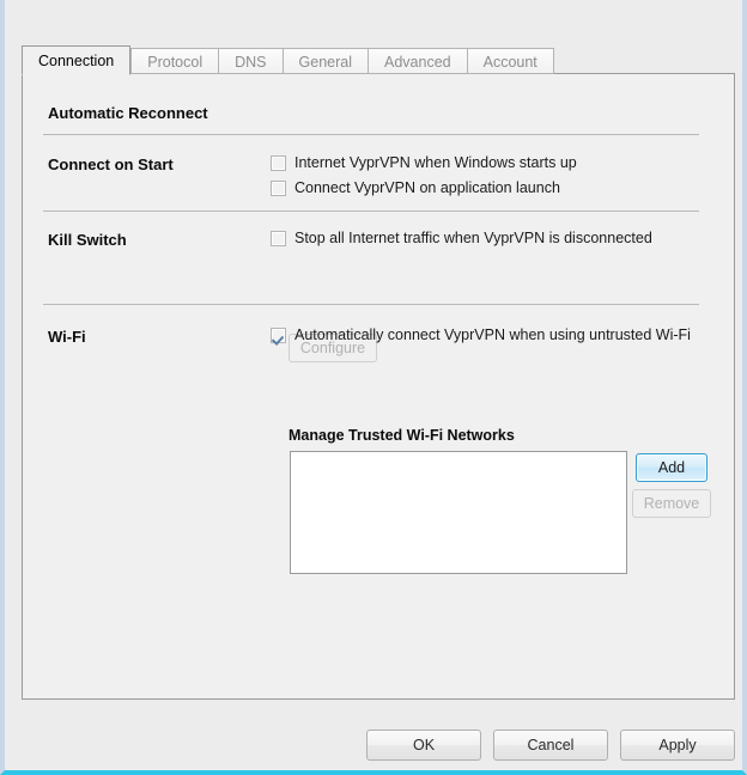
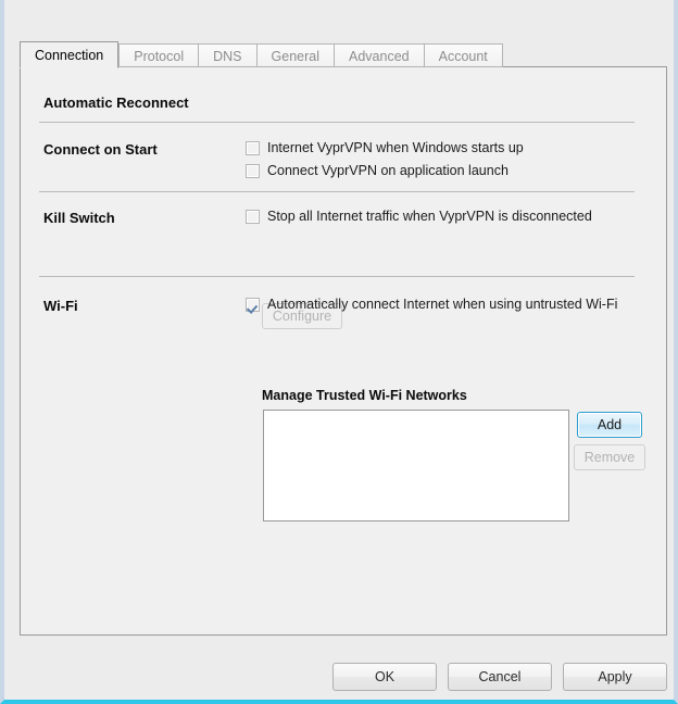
  Connection
  Protocol
  DNS
  General
  Advanced
  Account
  Automatic Reconnect
  Connect on Start
  Internet VyprVPN when Windows starts up
  Connect VyprVPN on application launch
  Kill Switch
  Stop all Internet traffic when VyprVPN is disconnected
  Configure
  Wi-Fi
- Automatically connect VyprVPN when using untrusted Wi-Fi
+ Automatically connect Internet when using untrusted Wi-Fi
  Manage Trusted Wi-Fi Networks
  Add
  Remove
  OK
  Cancel
  Apply
